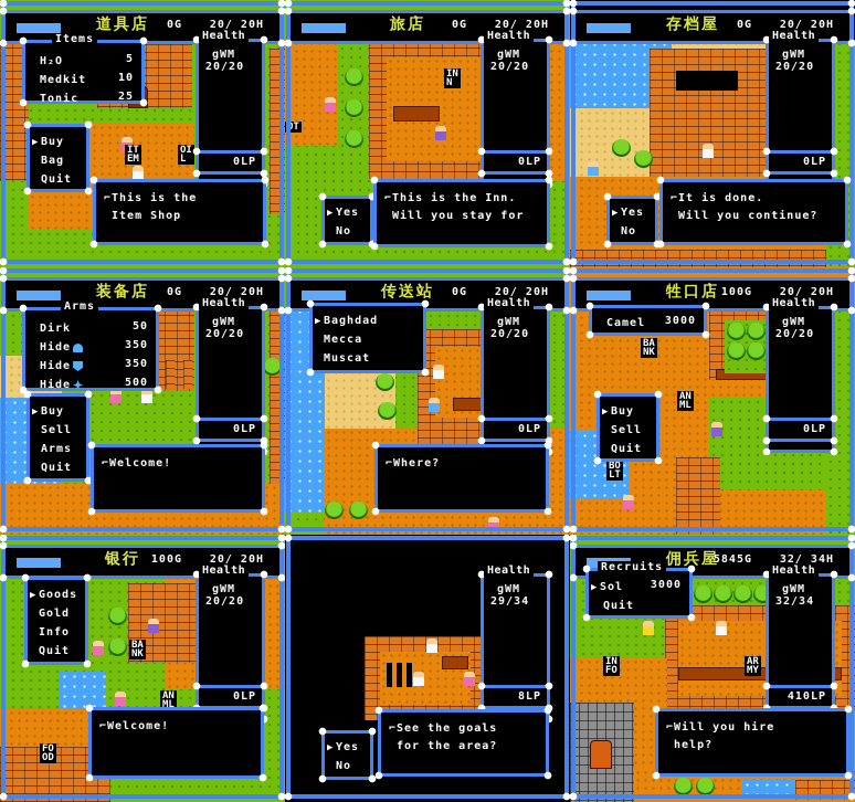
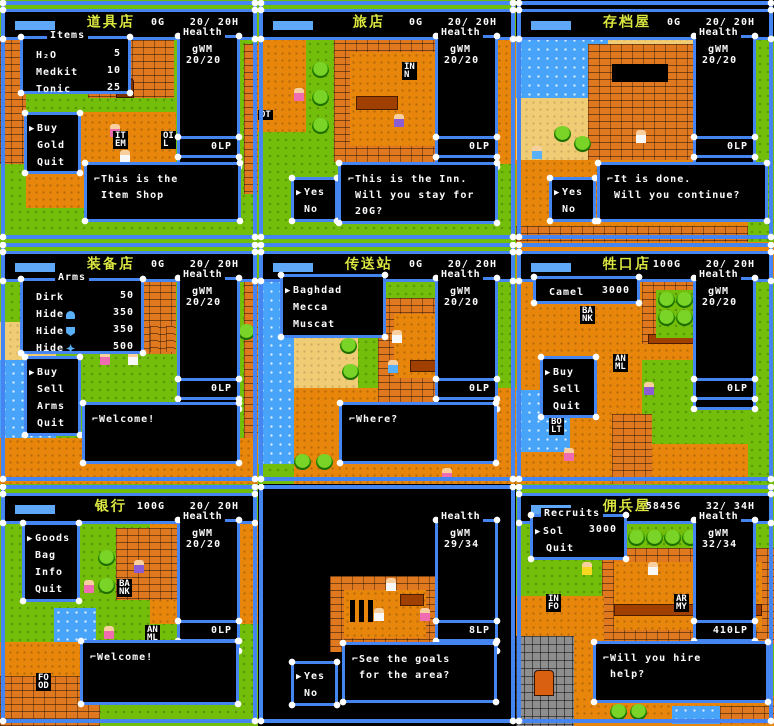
  道具店
  0G
  20/ 20H
  gWM
  20/20
  Health
  0LP
  Items
  H₂O
  5
  Medkit
  10
  25
  ▶ Buy
- Bag
+ Gold
  Quit
  ⌐This is the
  Item Shop
  旅店
  0G
  20/ 20H
  gWM
  20/20
  Health
  0LP
  ▶ Yes
  No
  ⌐This is the Inn.
  Will you stay for
+ 20G?
  存档屋
  0G
  20/ 20H
  gWM
  20/20
  Health
  0LP
  ▶ Yes
  No
  ⌐It is done.
  Will you continue?
  装备店
  0G
  20/ 20H
  gWM
  20/20
  Health
  0LP
  Arms
  Dirk
  50
  Hide
  350
  Hide
  350
  Hide
  500
  ▶ Buy
  Sell
  Arms
  Quit
  ⌐Welcome!
  传送站
  0G
  20/ 20H
  gWM
  20/20
  Health
  0LP
  ▶ Baghdad
  Mecca
  Muscat
  ⌐Where?
  牲口店
  100G
  20/ 20H
  gWM
  20/20
  Health
  0LP
  Camel
  3000
  ▶ Buy
  Sell
  Quit
  银行
  100G
  20/ 20H
  gWM
  20/20
  Health
  0LP
  ▶ Goods
- Gold
+ Bag
  Info
  Quit
  ⌐Welcome!
  gWM
  29/34
  Health
  8LP
  ▶ Yes
  No
  ⌐See the goals
  for the area?
  佣兵屋
  5845G
  32/ 34H
  gWM
  32/34
  Health
  410LP
  Recruits
  ▶
  Sol
  3000
  Quit
  ⌐Will you hire
  help?
